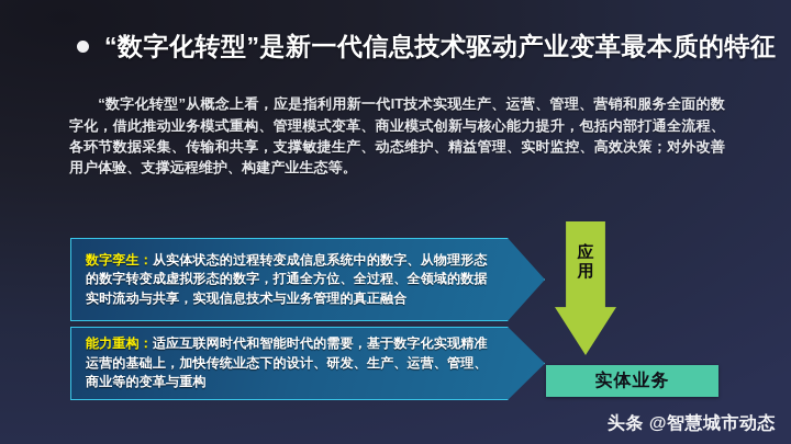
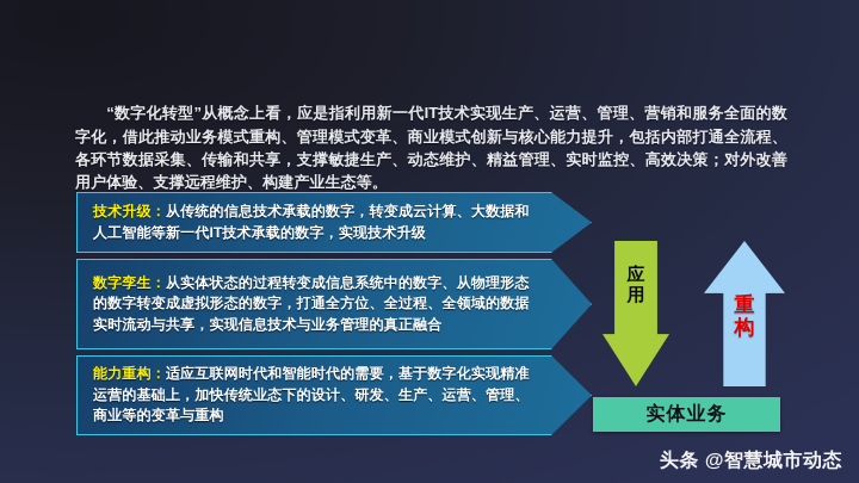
- “数字化转型”是新一代信息技术驱动产业变革最本质的特征
  “数字化转型”从概念上看，应是指利用新一代IT技术实现生产、运营、管理、营销和服务全面的数字化，借此推动业务模式重构、管理模式变革、商业模式创新与核心能力提升，包括内部打通全流程、各环节数据采集、传输和共享，支撑敏捷生产、动态维护、精益管理、实时监控、高效决策；对外改善用户体验、支撑远程维护、构建产业生态等。
+ 技术升级：从传统的信息技术承载的数字，转变成云计算、大数据和人工智能等新一代IT技术承载的数字，实现技术升级
  数字孪生：从实体状态的过程转变成信息系统中的数字、从物理形态的数字转变成虚拟形态的数字，打通全方位、全过程、全领域的数据实时流动与共享，实现信息技术与业务管理的真正融合
  能力重构：适应互联网时代和智能时代的需要，基于数字化实现精准运营的基础上，加快传统业态下的设计、研发、生产、运营、管理、商业等的变革与重构
  应用
+ 重构
  实体业务
  头条
  @智慧城市动态
